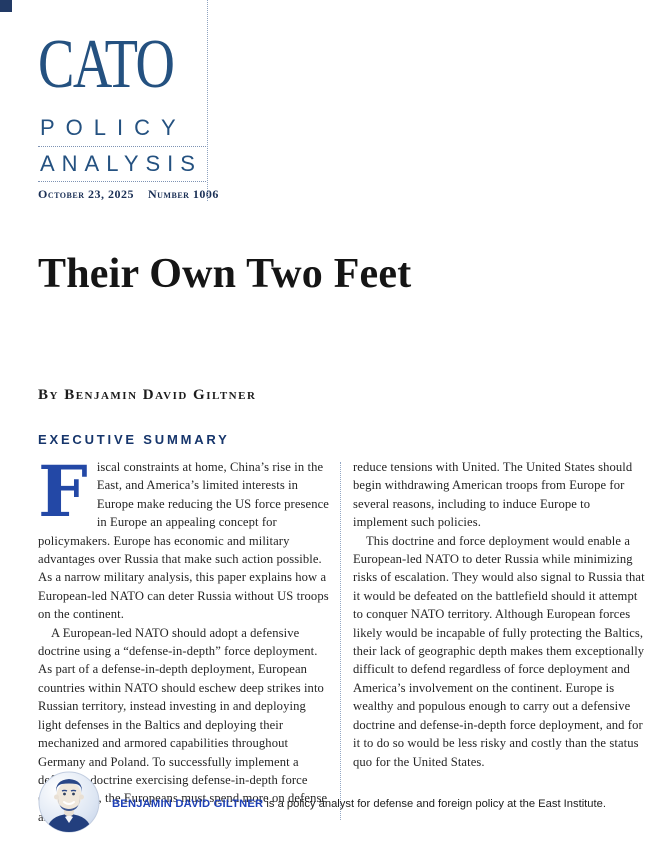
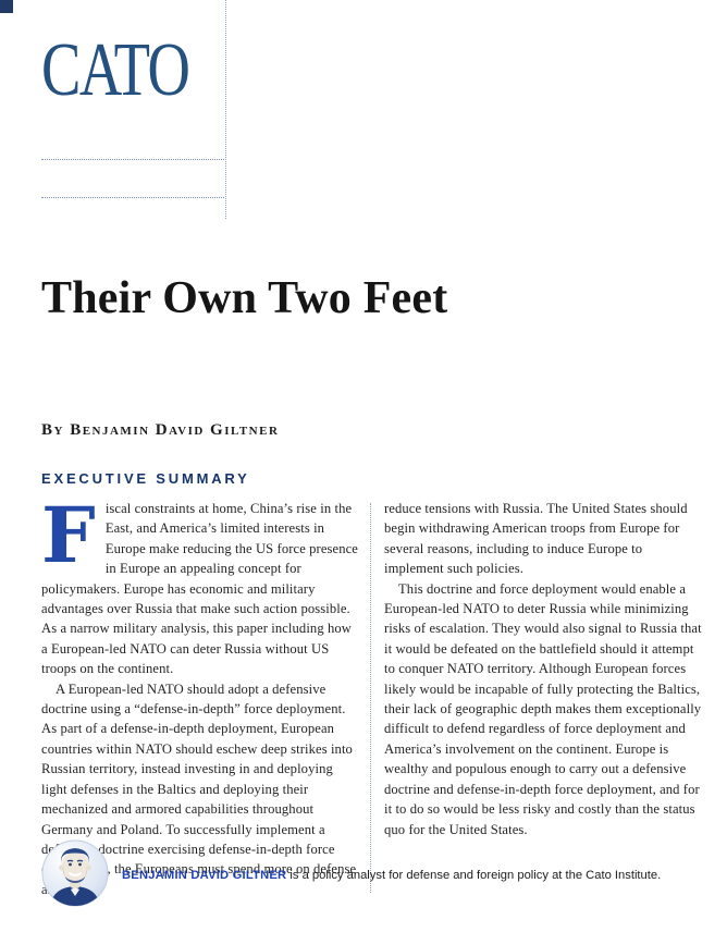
  CATO
- POLICY
- ANALYSIS
- October 23, 2025 Number 1006
  Their Own Two Feet
  By Benjamin David Giltner
  EXECUTIVE SUMMARY
  F
- iscal constraints at home, China’s rise in the East, and America’s limited interests in Europe make reducing the US force presence in Europe an appealing concept for policymakers. Europe has economic and military advantages over Russia that make such action possible. As a narrow military analysis, this paper explains how a European-led NATO can deter Russia without US troops on the continent.
+ iscal constraints at home, China’s rise in the East, and America’s limited interests in Europe make reducing the US force presence in Europe an appealing concept for policymakers. Europe has economic and military advantages over Russia that make such action possible. As a narrow military analysis, this paper including how a European-led NATO can deter Russia without US troops on the continent.
  A European-led NATO should adopt a defensive doctrine using a “defense-in-depth” force deployment. As part of a defense-in-depth deployment, European countries within NATO should eschew deep strikes into Russian territory, instead investing in and deploying light defenses in the Baltics and deploying their mechanized and armored capabilities throughout Germany and Poland. To successfully implement a de doctrine exercising defense-in-depth force , the Europeans must spend more on defense a
- reduce tensions with United. The United States should begin withdrawing American troops from Europe for several reasons, including to induce Europe to implement such policies.
+ reduce tensions with Russia. The United States should begin withdrawing American troops from Europe for several reasons, including to induce Europe to implement such policies.
  This doctrine and force deployment would enable a European-led NATO to deter Russia while minimizing risks of escalation. They would also signal to Russia that it would be defeated on the battlefield should it attempt to conquer NATO territory. Although European forces likely would be incapable of fully protecting the Baltics, their lack of geographic depth makes them exceptionally difficult to defend regardless of force deployment and America’s involvement on the continent. Europe is wealthy and populous enough to carry out a defensive doctrine and defense-in-depth force deployment, and for it to do so would be less risky and costly than the status quo for the United States.
- BENJAMIN DAVID GILTNER is a policy analyst for defense and foreign policy at the East Institute.
+ BENJAMIN DAVID GILTNER is a policy analyst for defense and foreign policy at the Cato Institute.
